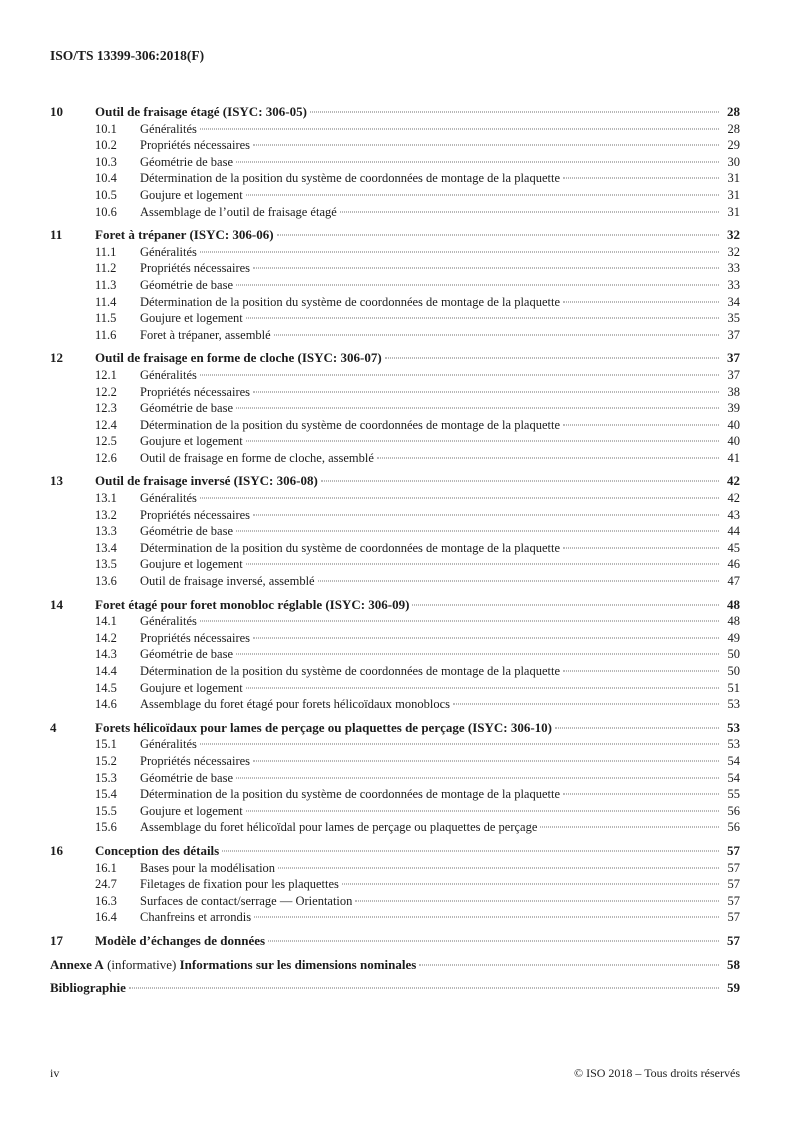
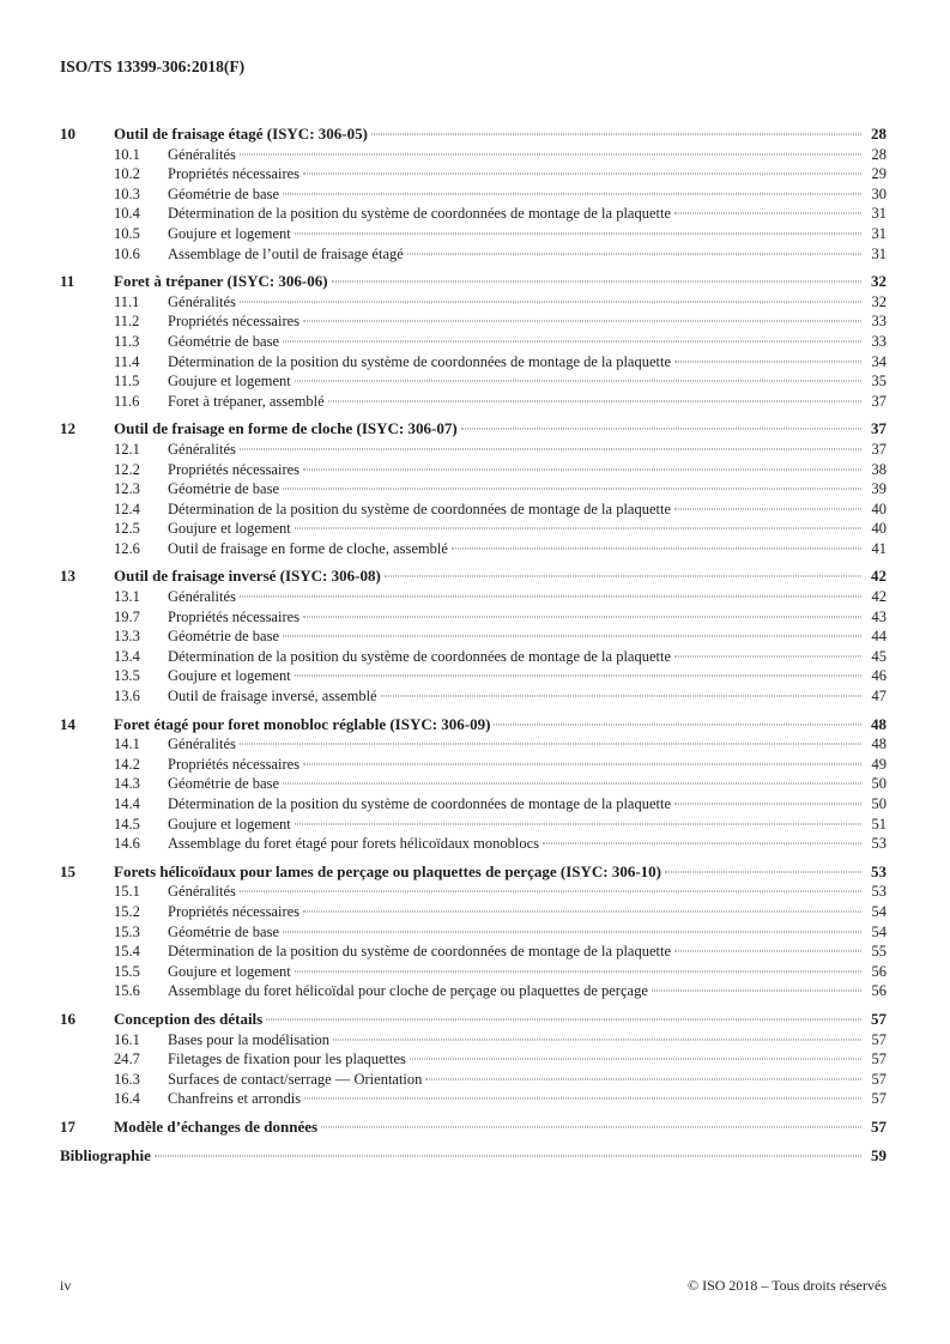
  ISO/TS 13399-306:2018(F)
  10
  Outil de fraisage étagé (ISYC: 306-05)
  28
  10.1
  Généralités
  28
  10.2
  Propriétés nécessaires
  29
  10.3
  Géométrie de base
  30
  10.4
  Détermination de la position du système de coordonnées de montage de la plaquette
  31
  10.5
  Goujure et logement
  31
  10.6
  Assemblage de l’outil de fraisage étagé
  31
  11
  Foret à trépaner (ISYC: 306-06)
  32
  11.1
  Généralités
  32
  11.2
  Propriétés nécessaires
  33
  11.3
  Géométrie de base
  33
  11.4
  Détermination de la position du système de coordonnées de montage de la plaquette
  34
  11.5
  Goujure et logement
  35
  11.6
  Foret à trépaner, assemblé
  37
  12
  Outil de fraisage en forme de cloche (ISYC: 306-07)
  37
  12.1
  Généralités
  37
  12.2
  Propriétés nécessaires
  38
  12.3
  Géométrie de base
  39
  12.4
  Détermination de la position du système de coordonnées de montage de la plaquette
  40
  12.5
  Goujure et logement
  40
  12.6
  Outil de fraisage en forme de cloche, assemblé
  41
  13
  Outil de fraisage inversé (ISYC: 306-08)
  42
  13.1
  Généralités
  42
- 13.2
+ 19.7
  Propriétés nécessaires
  43
  13.3
  Géométrie de base
  44
  13.4
  Détermination de la position du système de coordonnées de montage de la plaquette
  45
  13.5
  Goujure et logement
  46
  13.6
  Outil de fraisage inversé, assemblé
  47
  14
  Foret étagé pour foret monobloc réglable (ISYC: 306-09)
  48
  14.1
  Généralités
  48
  14.2
  Propriétés nécessaires
  49
  14.3
  Géométrie de base
  50
  14.4
  Détermination de la position du système de coordonnées de montage de la plaquette
  50
  14.5
  Goujure et logement
  51
  14.6
  Assemblage du foret étagé pour forets hélicoïdaux monoblocs
  53
- 4
+ 15
  Forets hélicoïdaux pour lames de perçage ou plaquettes de perçage (ISYC: 306-10)
  53
  15.1
  Généralités
  53
  15.2
  Propriétés nécessaires
  54
  15.3
  Géométrie de base
  54
  15.4
  Détermination de la position du système de coordonnées de montage de la plaquette
  55
  15.5
  Goujure et logement
  56
  15.6
- Assemblage du foret hélicoïdal pour lames de perçage ou plaquettes de perçage
+ Assemblage du foret hélicoïdal pour cloche de perçage ou plaquettes de perçage
  56
  16
  Conception des détails
  57
  16.1
  Bases pour la modélisation
  57
  24.7
  Filetages de fixation pour les plaquettes
  57
  16.3
  Surfaces de contact/serrage — Orientation
  57
  16.4
  Chanfreins et arrondis
  57
  17
  Modèle d’échanges de données
  57
- Annexe A (informative) Informations sur les dimensions nominales
- 58
  Bibliographie
  59
  iv
  © ISO 2018 – Tous droits réservés
